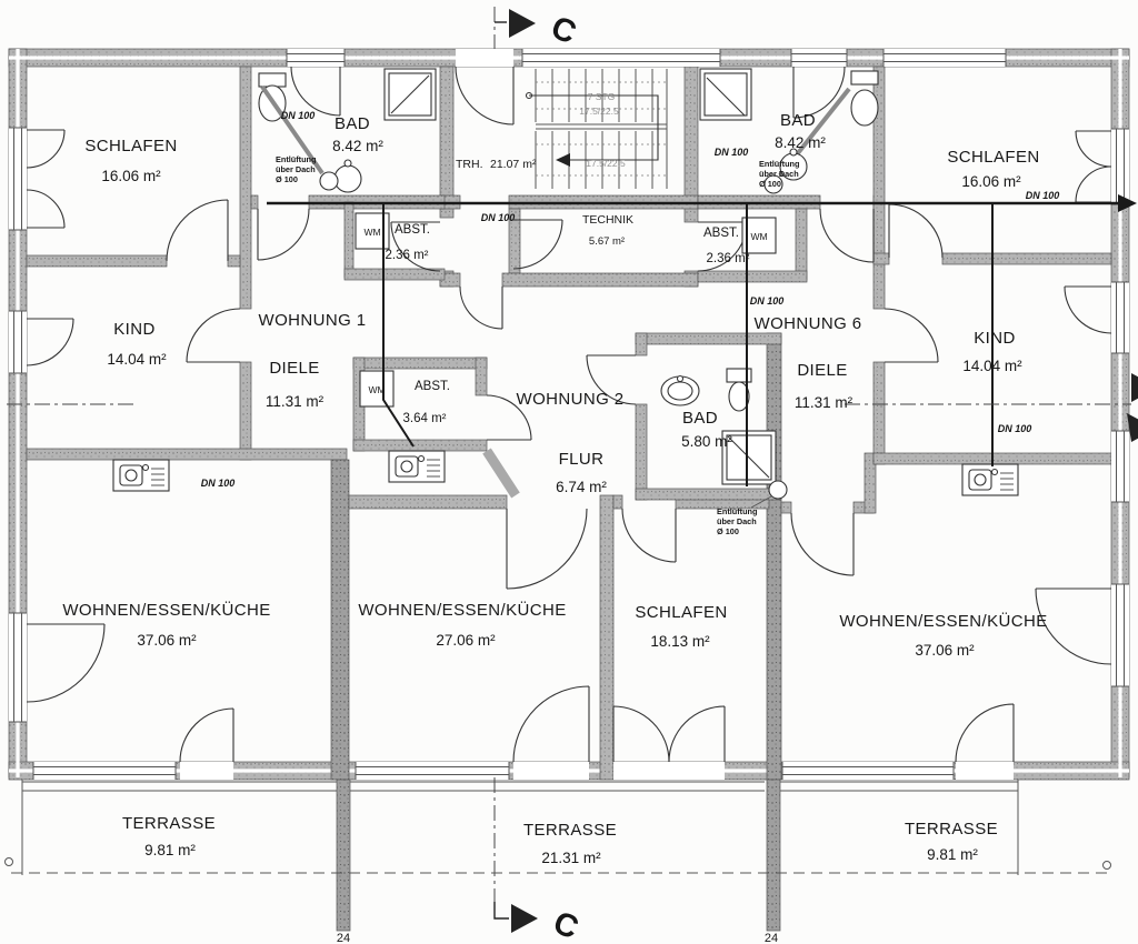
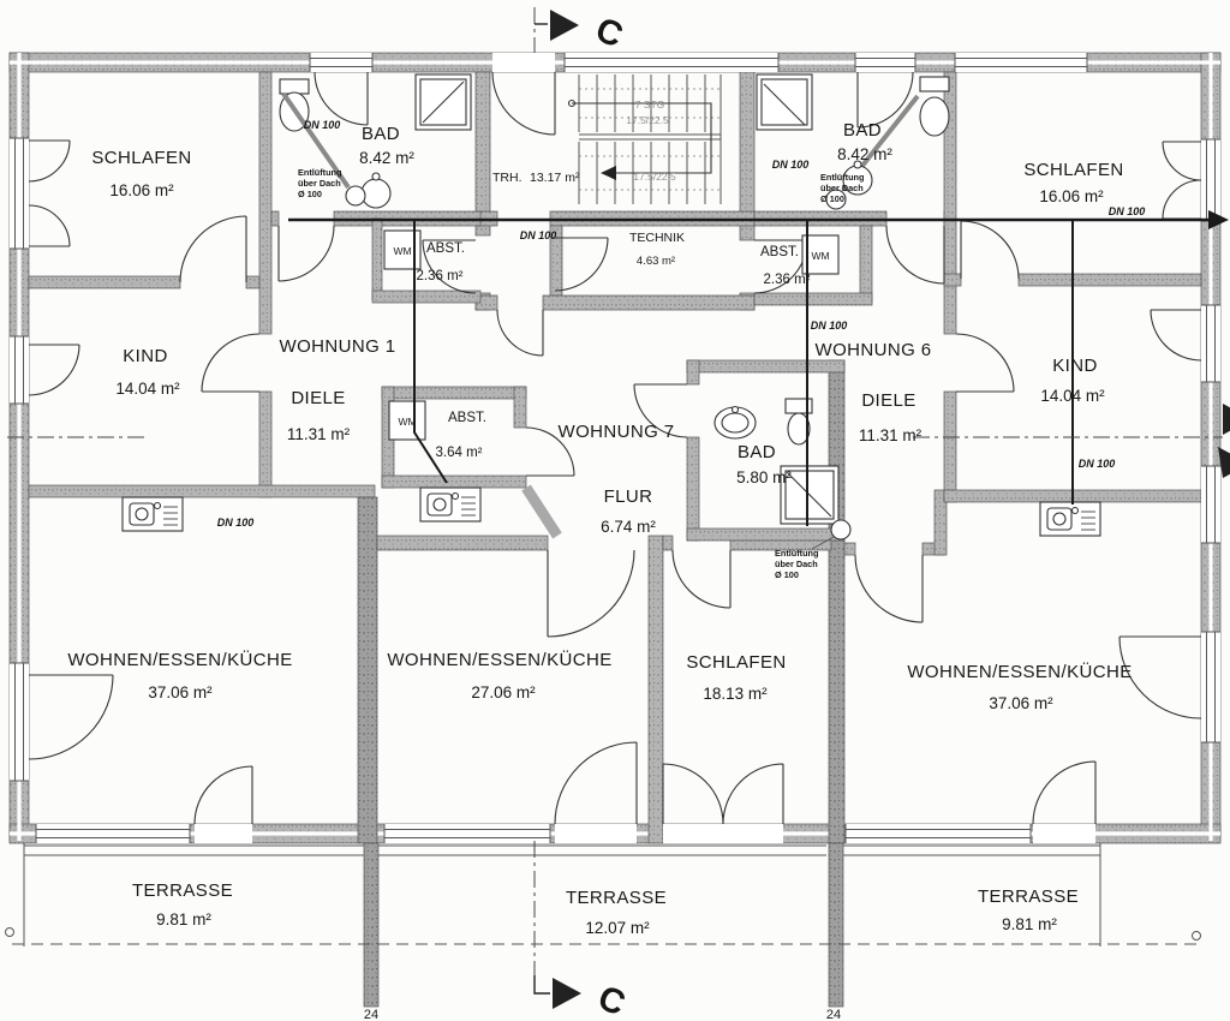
  SCHLAFEN
  16.06 m²
  BAD
  8.42 m²
  KIND
  14.04 m²
  WOHNUNG 1
  DIELE
  11.31 m²
  ABST.
  2.36 m²
  ABST.
  3.64 m²
  TRH.
- 21.07 m²
+ 13.17 m²
  TECHNIK
- 5.67 m²
+ 4.63 m²
- WOHNUNG 2
+ WOHNUNG 7
  FLUR
  6.74 m²
  BAD
  5.80 m²
  ABST.
  2.36 m²
  BAD
  8.42 m²
  SCHLAFEN
  16.06 m²
  WOHNUNG 6
  DIELE
  11.31 m²
  KIND
  14.04 m²
  WOHNEN/ESSEN/KÜCHE
  37.06 m²
  WOHNEN/ESSEN/KÜCHE
  27.06 m²
  SCHLAFEN
  18.13 m²
  WOHNEN/ESSEN/KÜCHE
  37.06 m²
  TERRASSE
  9.81 m²
  TERRASSE
- 21.31 m²
+ 12.07 m²
  TERRASSE
  9.81 m²
  DN 100
  DN 100
  DN 100
  DN 100
  DN 100
  DN 100
  DN 100
  WM
  WM
  WM
  Entlüftung
  über Dach
  Ø 100
  Entlüftung
  über Dach
  Ø 100
  Entlüftung
  über Dach
  Ø 100
  7 STG
  17.5/22.5
  17.5/22.5
  24
  24
